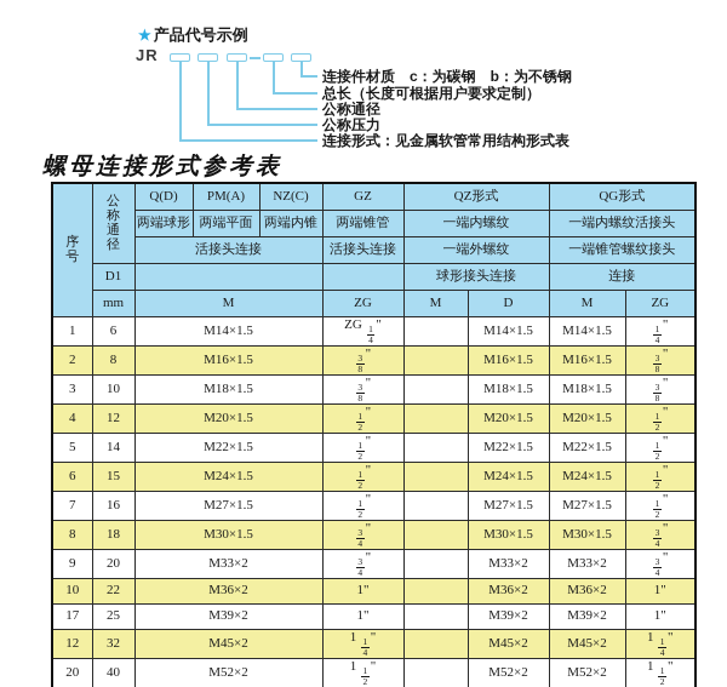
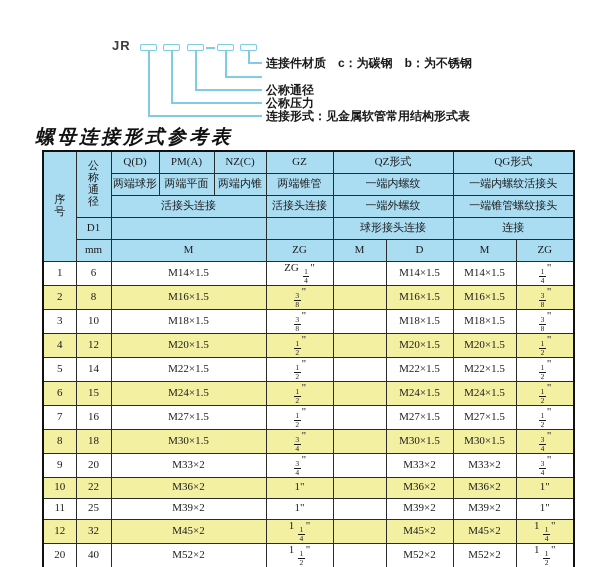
- ★ 产品代号示例
  JR
  连接件材质 c：为碳钢 b：为不锈钢
- 总长（长度可根据用户要求定制）
  公称通径
  公称压力
  连接形式：见金属软管常用结构形式表
  螺母连接形式参考表
  序号	公称通径	Q(D)	PM(A)	NZ(C)	GZ	QZ形式	QG形式
  两端球形	两端平面	两端内锥	两端锥管	一端内螺纹	一端内螺纹活接头
  活接头连接	活接头连接	一端外螺纹	一端锥管螺纹接头
  D1			球形接头连接	连接
  mm	M	ZG	M	D	M	ZG
  1	6	M14×1.5	ZG 14"		M14×1.5	M14×1.5	14"
  2	8	M16×1.5	38"		M16×1.5	M16×1.5	38"
  3	10	M18×1.5	38"		M18×1.5	M18×1.5	38"
  4	12	M20×1.5	12"		M20×1.5	M20×1.5	12"
  5	14	M22×1.5	12"		M22×1.5	M22×1.5	12"
  6	15	M24×1.5	12"		M24×1.5	M24×1.5	12"
  7	16	M27×1.5	12"		M27×1.5	M27×1.5	12"
  8	18	M30×1.5	34"		M30×1.5	M30×1.5	34"
  9	20	M33×2	34"		M33×2	M33×2	34"
  10	22	M36×2	1"		M36×2	M36×2	1"
- 17	25	M39×2	1"		M39×2	M39×2	1"
+ 11	25	M39×2	1"		M39×2	M39×2	1"
  12	32	M45×2	1 14"		M45×2	M45×2	1 14"
  20	40	M52×2	1 12"		M52×2	M52×2	1 12"
